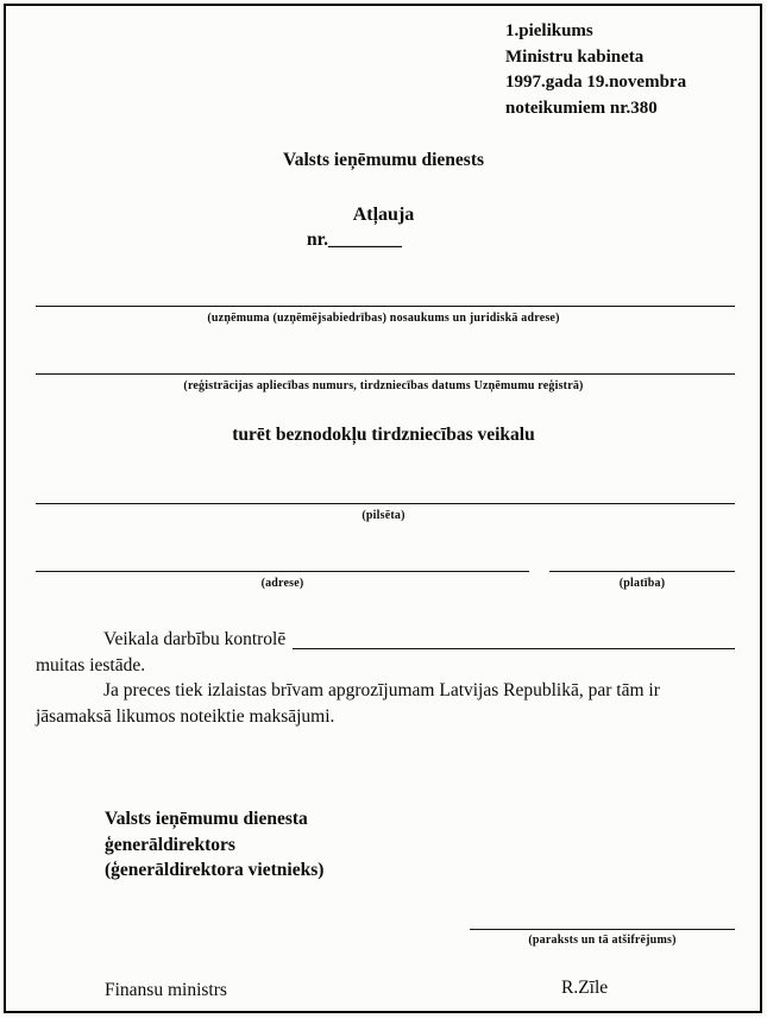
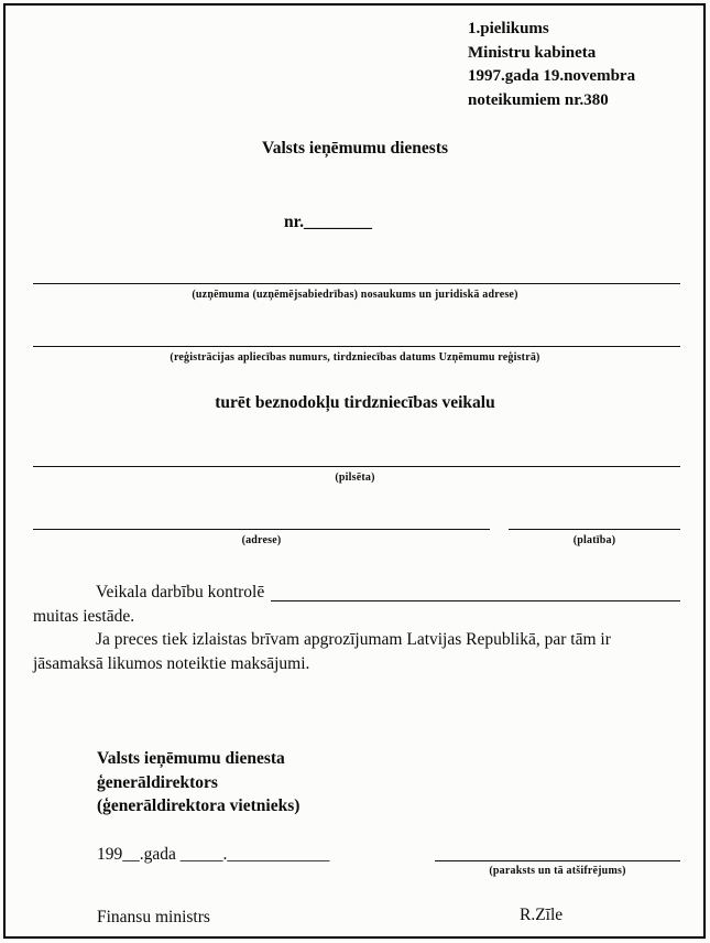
  1.pielikums
  Ministru kabineta
  1997.gada 19.novembra
  noteikumiem nr.380
  Valsts ieņēmumu dienests
- Atļauja
  nr.________
  (uzņēmuma (uzņēmējsabiedrības) nosaukums un juridiskā adrese)
  (reģistrācijas apliecības numurs, tirdzniecības datums Uzņēmumu reģistrā)
  turēt beznodokļu tirdzniecības veikalu
  (pilsēta)
  (adrese)
  (platība)
  Veikala darbību kontrolē
  muitas iestāde.
  Ja preces tiek izlaistas brīvam apgrozījumam Latvijas Republikā, par tām ir jāsamaksā likumos noteiktie maksājumi.
  Valsts ieņēmumu dienesta
  ģenerāldirektors
  (ģenerāldirektora vietnieks)
+ 199__.gada _____.____________
  (paraksts un tā atšifrējums)
  Finansu ministrs
  R.Zīle
